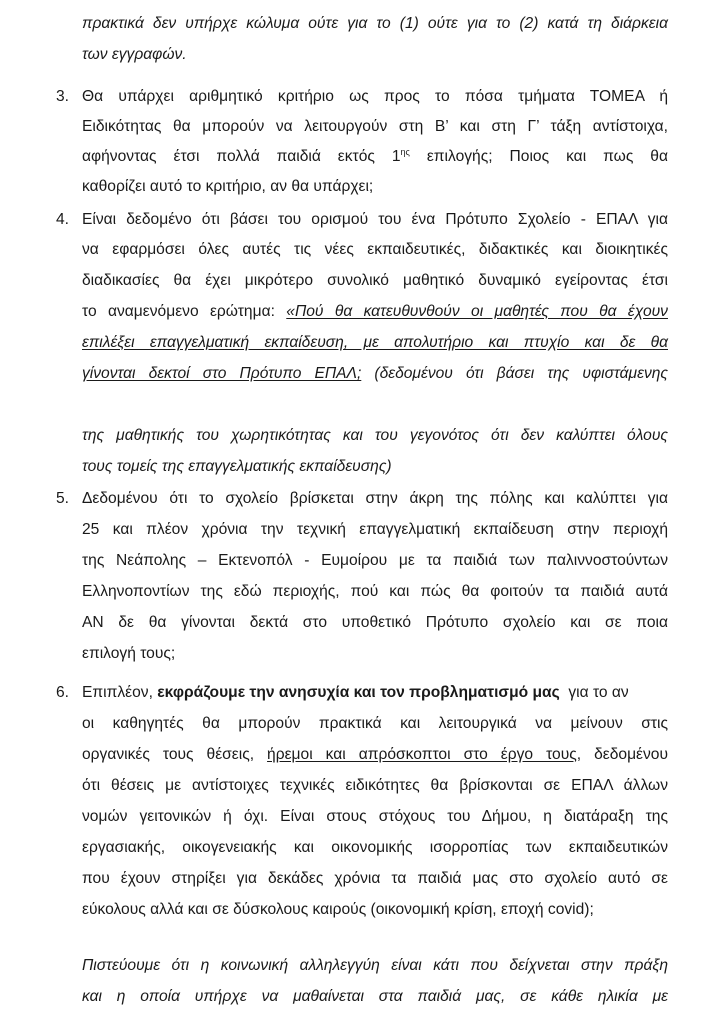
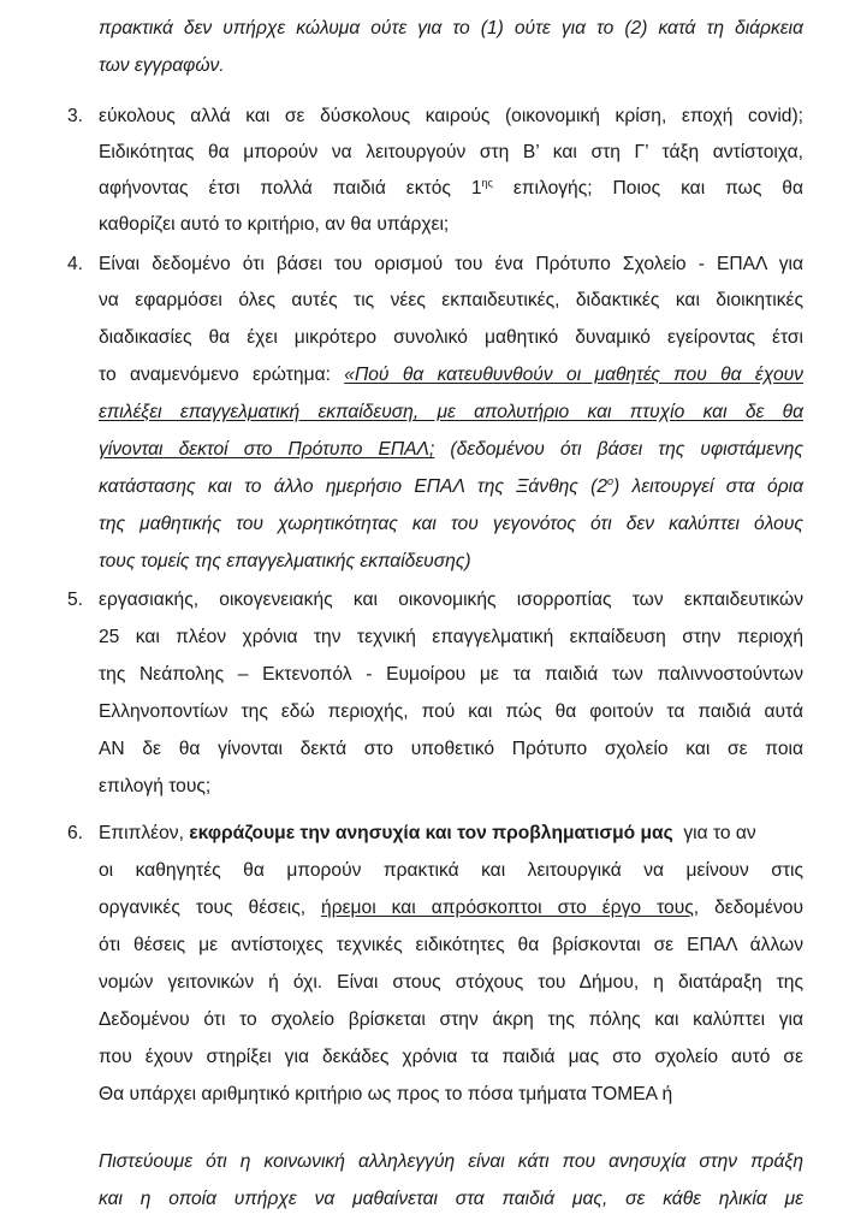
  πρακτικά δεν υπήρχε κώλυμα ούτε για το (1) ούτε για το (2) κατά τη διάρκεια
  των εγγραφών.
  3.
- Θα υπάρχει αριθμητικό κριτήριο ως προς το πόσα τμήματα ΤΟΜΕΑ ή
+ εύκολους αλλά και σε δύσκολους καιρούς (οικονομική κρίση, εποχή covid);
  Ειδικότητας θα μπορούν να λειτουργούν στη Β’ και στη Γ’ τάξη αντίστοιχα,
  αφήνοντας έτσι πολλά παιδιά εκτός 1ης επιλογής; Ποιος και πως θα
  καθορίζει αυτό το κριτήριο, αν θα υπάρχει;
  4.
  Είναι δεδομένο ότι βάσει του ορισμού του ένα Πρότυπο Σχολείο - ΕΠΑΛ για
  να εφαρμόσει όλες αυτές τις νέες εκπαιδευτικές, διδακτικές και διοικητικές
  διαδικασίες θα έχει μικρότερο συνολικό μαθητικό δυναμικό εγείροντας έτσι
  το αναμενόμενο ερώτημα: «Πού θα κατευθυνθούν οι μαθητές που θα έχουν
  επιλέξει επαγγελματική εκπαίδευση, με απολυτήριο και πτυχίο και δε θα
  γίνονται δεκτοί στο Πρότυπο ΕΠΑΛ; (δεδομένου ότι βάσει της υφιστάμενης
+ κατάστασης και το άλλο ημερήσιο ΕΠΑΛ της Ξάνθης (2ο) λειτουργεί στα όρια
  της μαθητικής του χωρητικότητας και του γεγονότος ότι δεν καλύπτει όλους
  τους τομείς της επαγγελματικής εκπαίδευσης)
  5.
- Δεδομένου ότι το σχολείο βρίσκεται στην άκρη της πόλης και καλύπτει για
+ εργασιακής, οικογενειακής και οικονομικής ισορροπίας των εκπαιδευτικών
  25 και πλέον χρόνια την τεχνική επαγγελματική εκπαίδευση στην περιοχή
  της Νεάπολης – Εκτενοπόλ - Ευμοίρου με τα παιδιά των παλιννοστούντων
  Ελληνοποντίων της εδώ περιοχής, πού και πώς θα φοιτούν τα παιδιά αυτά
  ΑΝ δε θα γίνονται δεκτά στο υποθετικό Πρότυπο σχολείο και σε ποια
  επιλογή τους;
  6.
  Επιπλέον, εκφράζουμε την ανησυχία και τον προβληματισμό μας για το αν
  οι καθηγητές θα μπορούν πρακτικά και λειτουργικά να μείνουν στις
  οργανικές τους θέσεις, ήρεμοι και απρόσκοπτοι στο έργο τους, δεδομένου
  ότι θέσεις με αντίστοιχες τεχνικές ειδικότητες θα βρίσκονται σε ΕΠΑΛ άλλων
  νομών γειτονικών ή όχι. Είναι στους στόχους του Δήμου, η διατάραξη της
- εργασιακής, οικογενειακής και οικονομικής ισορροπίας των εκπαιδευτικών
+ Δεδομένου ότι το σχολείο βρίσκεται στην άκρη της πόλης και καλύπτει για
  που έχουν στηρίξει για δεκάδες χρόνια τα παιδιά μας στο σχολείο αυτό σε
- εύκολους αλλά και σε δύσκολους καιρούς (οικονομική κρίση, εποχή covid);
+ Θα υπάρχει αριθμητικό κριτήριο ως προς το πόσα τμήματα ΤΟΜΕΑ ή
- Πιστεύουμε ότι η κοινωνική αλληλεγγύη είναι κάτι που δείχνεται στην πράξη
+ Πιστεύουμε ότι η κοινωνική αλληλεγγύη είναι κάτι που ανησυχία στην πράξη
  και η οποία υπήρχε να μαθαίνεται στα παιδιά μας, σε κάθε ηλικία με
